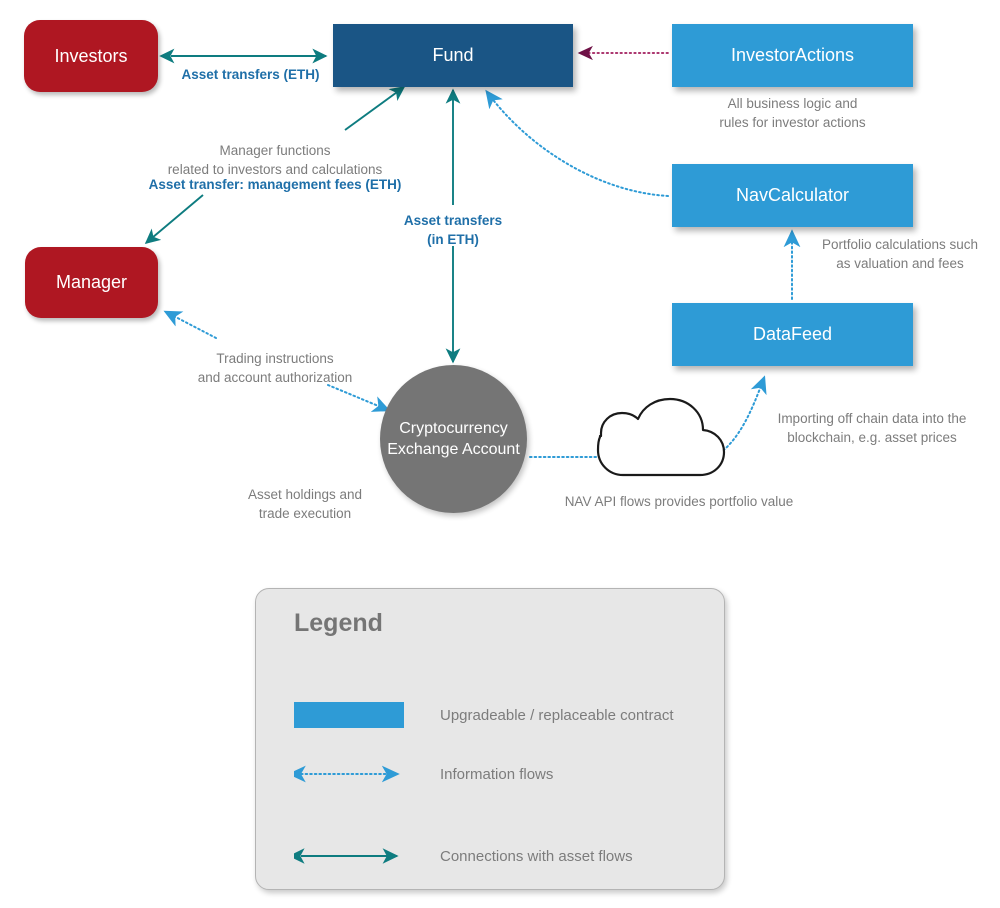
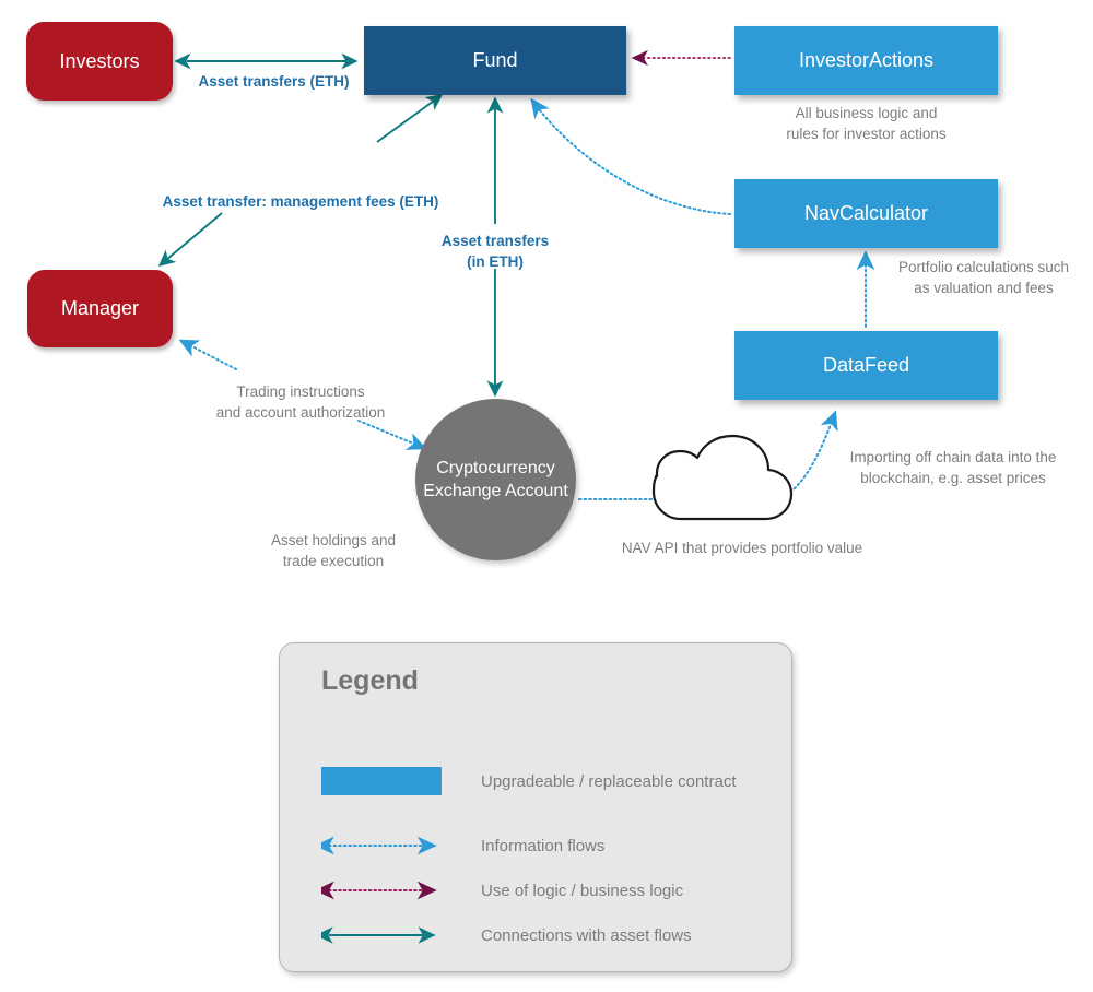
  Investors
  Fund
  InvestorActions
  NavCalculator
  DataFeed
  Manager
  Cryptocurrency Exchange Account
  Asset transfers (ETH)
- Manager functions
- related to investors and calculations
  Asset transfer: management fees (ETH)
  Asset transfers
  (in ETH)
  All business logic and
  rules for investor actions
  Portfolio calculations such
  as valuation and fees
  Importing off chain data into the
  blockchain, e.g. asset prices
  Trading instructions
  and account authorization
  Asset holdings and
  trade execution
- NAV API flows provides portfolio value
+ NAV API that provides portfolio value
  Legend
  Upgradeable / replaceable contract
  Information flows
+ Use of logic / business logic
  Connections with asset flows
